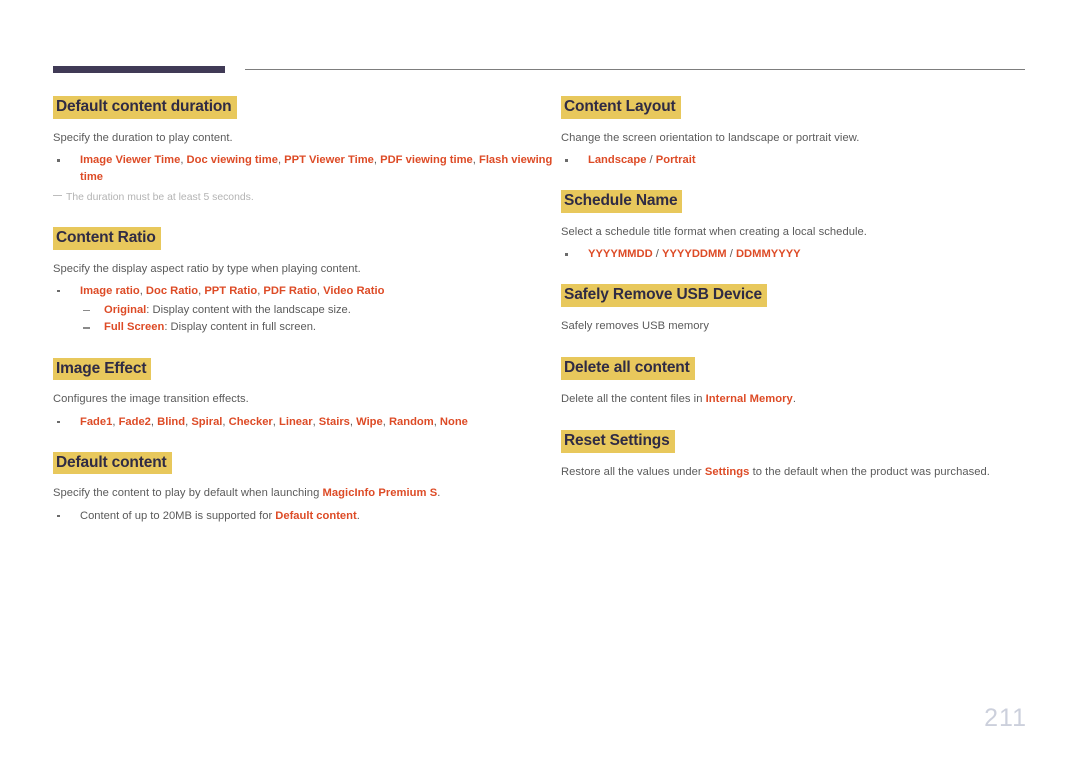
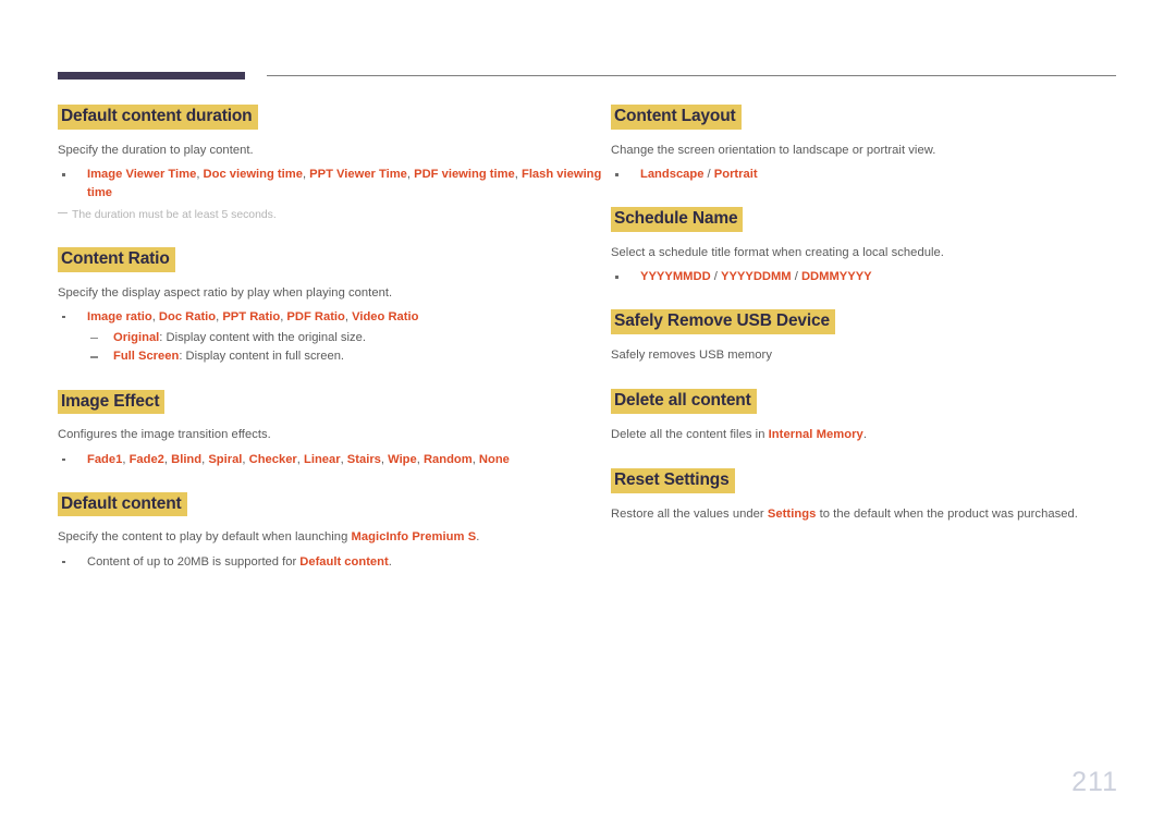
  Default content duration
  Specify the duration to play content.
  Image Viewer Time, Doc viewing time, PPT Viewer Time, PDF viewing time, Flash viewing time
  The duration must be at least 5 seconds.
  Content Ratio
- Specify the display aspect ratio by type when playing content.
+ Specify the display aspect ratio by play when playing content.
  Image ratio, Doc Ratio, PPT Ratio, PDF Ratio, Video Ratio
- Original: Display content with the landscape size.
+ Original: Display content with the original size.
  Full Screen: Display content in full screen.
  Image Effect
  Configures the image transition effects.
  Fade1, Fade2, Blind, Spiral, Checker, Linear, Stairs, Wipe, Random, None
  Default content
  Specify the content to play by default when launching MagicInfo Premium S.
  Content of up to 20MB is supported for Default content.
  Content Layout
  Change the screen orientation to landscape or portrait view.
  Landscape / Portrait
  Schedule Name
  Select a schedule title format when creating a local schedule.
  YYYYMMDD / YYYYDDMM / DDMMYYYY
  Safely Remove USB Device
  Safely removes USB memory
  Delete all content
  Delete all the content files in Internal Memory.
  Reset Settings
  Restore all the values under Settings to the default when the product was purchased.
  211
